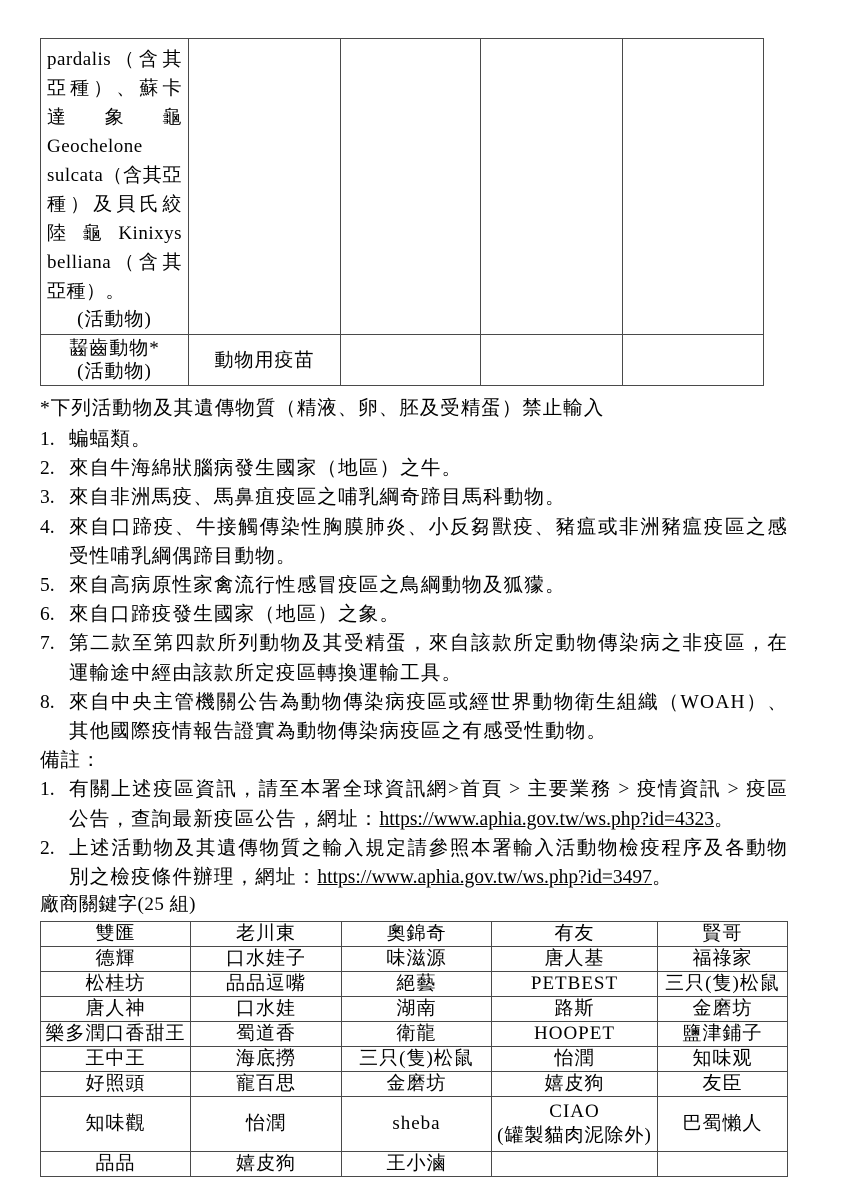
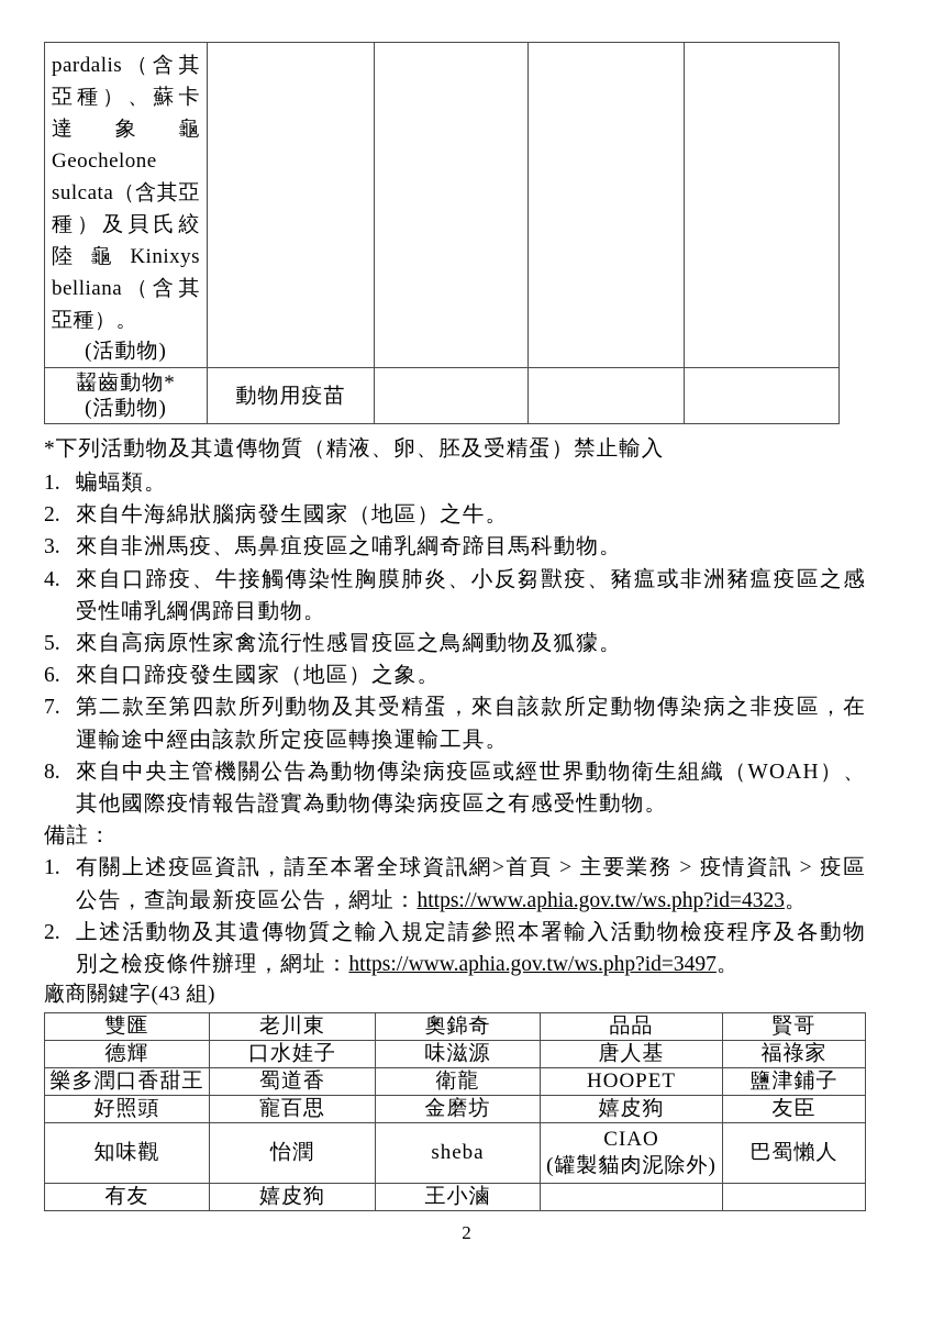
  pardalis（含其亞種）、蘇卡達象龜Geochelone sulcata（含其亞種）及貝氏絞陸龜Kinixys belliana（含其亞種）。 (活動物)
  齧齒動物* (活動物)	動物用疫苗
  *下列活動物及其遺傳物質（精液、卵、胚及受精蛋）禁止輸入
  1.
  蝙蝠類。
  2.
  來自牛海綿狀腦病發生國家（地區）之牛。
  3.
  來自非洲馬疫、馬鼻疽疫區之哺乳綱奇蹄目馬科動物。
  4.
  來自口蹄疫、牛接觸傳染性胸膜肺炎、小反芻獸疫、豬瘟或非洲豬瘟疫區之感受性哺乳綱偶蹄目動物。
  5.
  來自高病原性家禽流行性感冒疫區之鳥綱動物及狐獴。
  6.
  來自口蹄疫發生國家（地區）之象。
  7.
  第二款至第四款所列動物及其受精蛋，來自該款所定動物傳染病之非疫區，在運輸途中經由該款所定疫區轉換運輸工具。
  8.
  來自中央主管機關公告為動物傳染病疫區或經世界動物衛生組織（WOAH）、其他國際疫情報告證實為動物傳染病疫區之有感受性動物。
  備註：
  1.
  有關上述疫區資訊，請至本署全球資訊網>首頁 > 主要業務 > 疫情資訊 > 疫區公告，查詢最新疫區公告，網址：https://www.aphia.gov.tw/ws.php?id=4323。
  2.
  上述活動物及其遺傳物質之輸入規定請參照本署輸入活動物檢疫程序及各動物別之檢疫條件辦理，網址：https://www.aphia.gov.tw/ws.php?id=3497。
- 廠商關鍵字(25 組)
+ 廠商關鍵字(43 組)
- 雙匯	老川東	奧錦奇	有友	賢哥
+ 雙匯	老川東	奧錦奇	品品	賢哥
  德輝	口水娃子	味滋源	唐人基	福祿家
- 松桂坊	品品逗嘴	絕藝	PETBEST	三只(隻)松鼠
- 唐人神	口水娃	湖南	路斯	金磨坊
  樂多潤口香甜王	蜀道香	衛龍	HOOPET	鹽津鋪子
- 王中王	海底撈	三只(隻)松鼠	怡潤	知味观
  好照頭	寵百思	金磨坊	嬉皮狗	友臣
  知味觀	怡潤	sheba	CIAO (罐製貓肉泥除外)	巴蜀懶人
- 品品	嬉皮狗	王小滷
+ 有友	嬉皮狗	王小滷
+ 2
